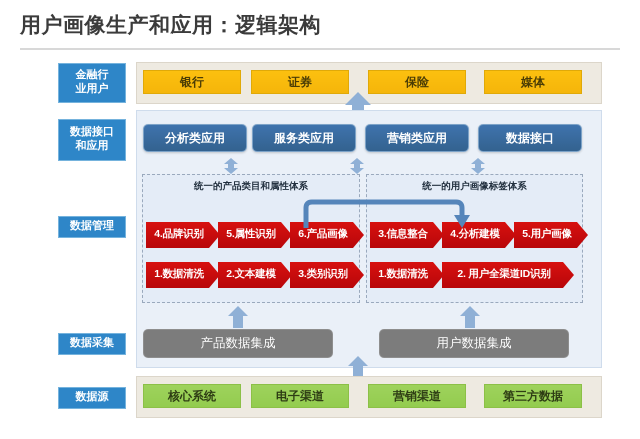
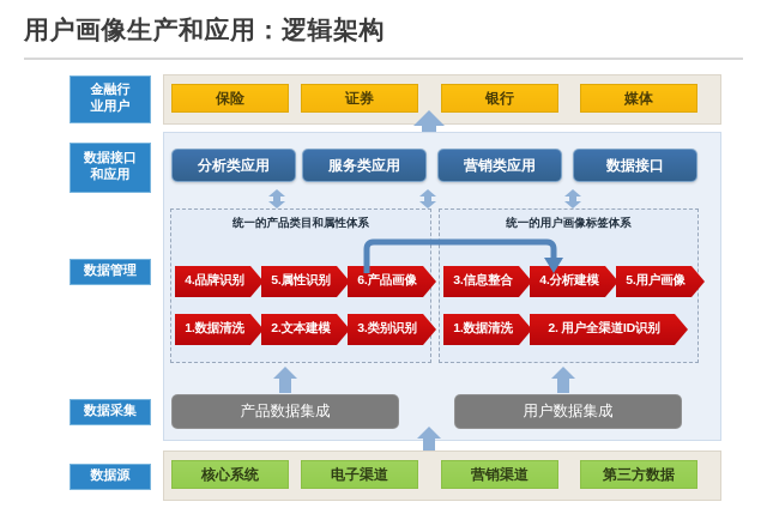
  用户画像生产和应用：逻辑架构
  金融行
  业用户
  数据接口
  和应用
  数据管理
  数据采集
  数据源
- 银行
+ 保险
  证券
- 保险
+ 银行
  媒体
  分析类应用
  服务类应用
  营销类应用
  数据接口
  统一的产品类目和属性体系
  4.品牌识别
  5.属性识别
  6.产品画像
  1.数据清洗
  2.文本建模
  3.类别识别
  统一的用户画像标签体系
  3.信息整合
  4.分析建模
  5.用户画像
  1.数据清洗
  2. 用户全渠道ID识别
  产品数据集成
  用户数据集成
  核心系统
  电子渠道
  营销渠道
  第三方数据
